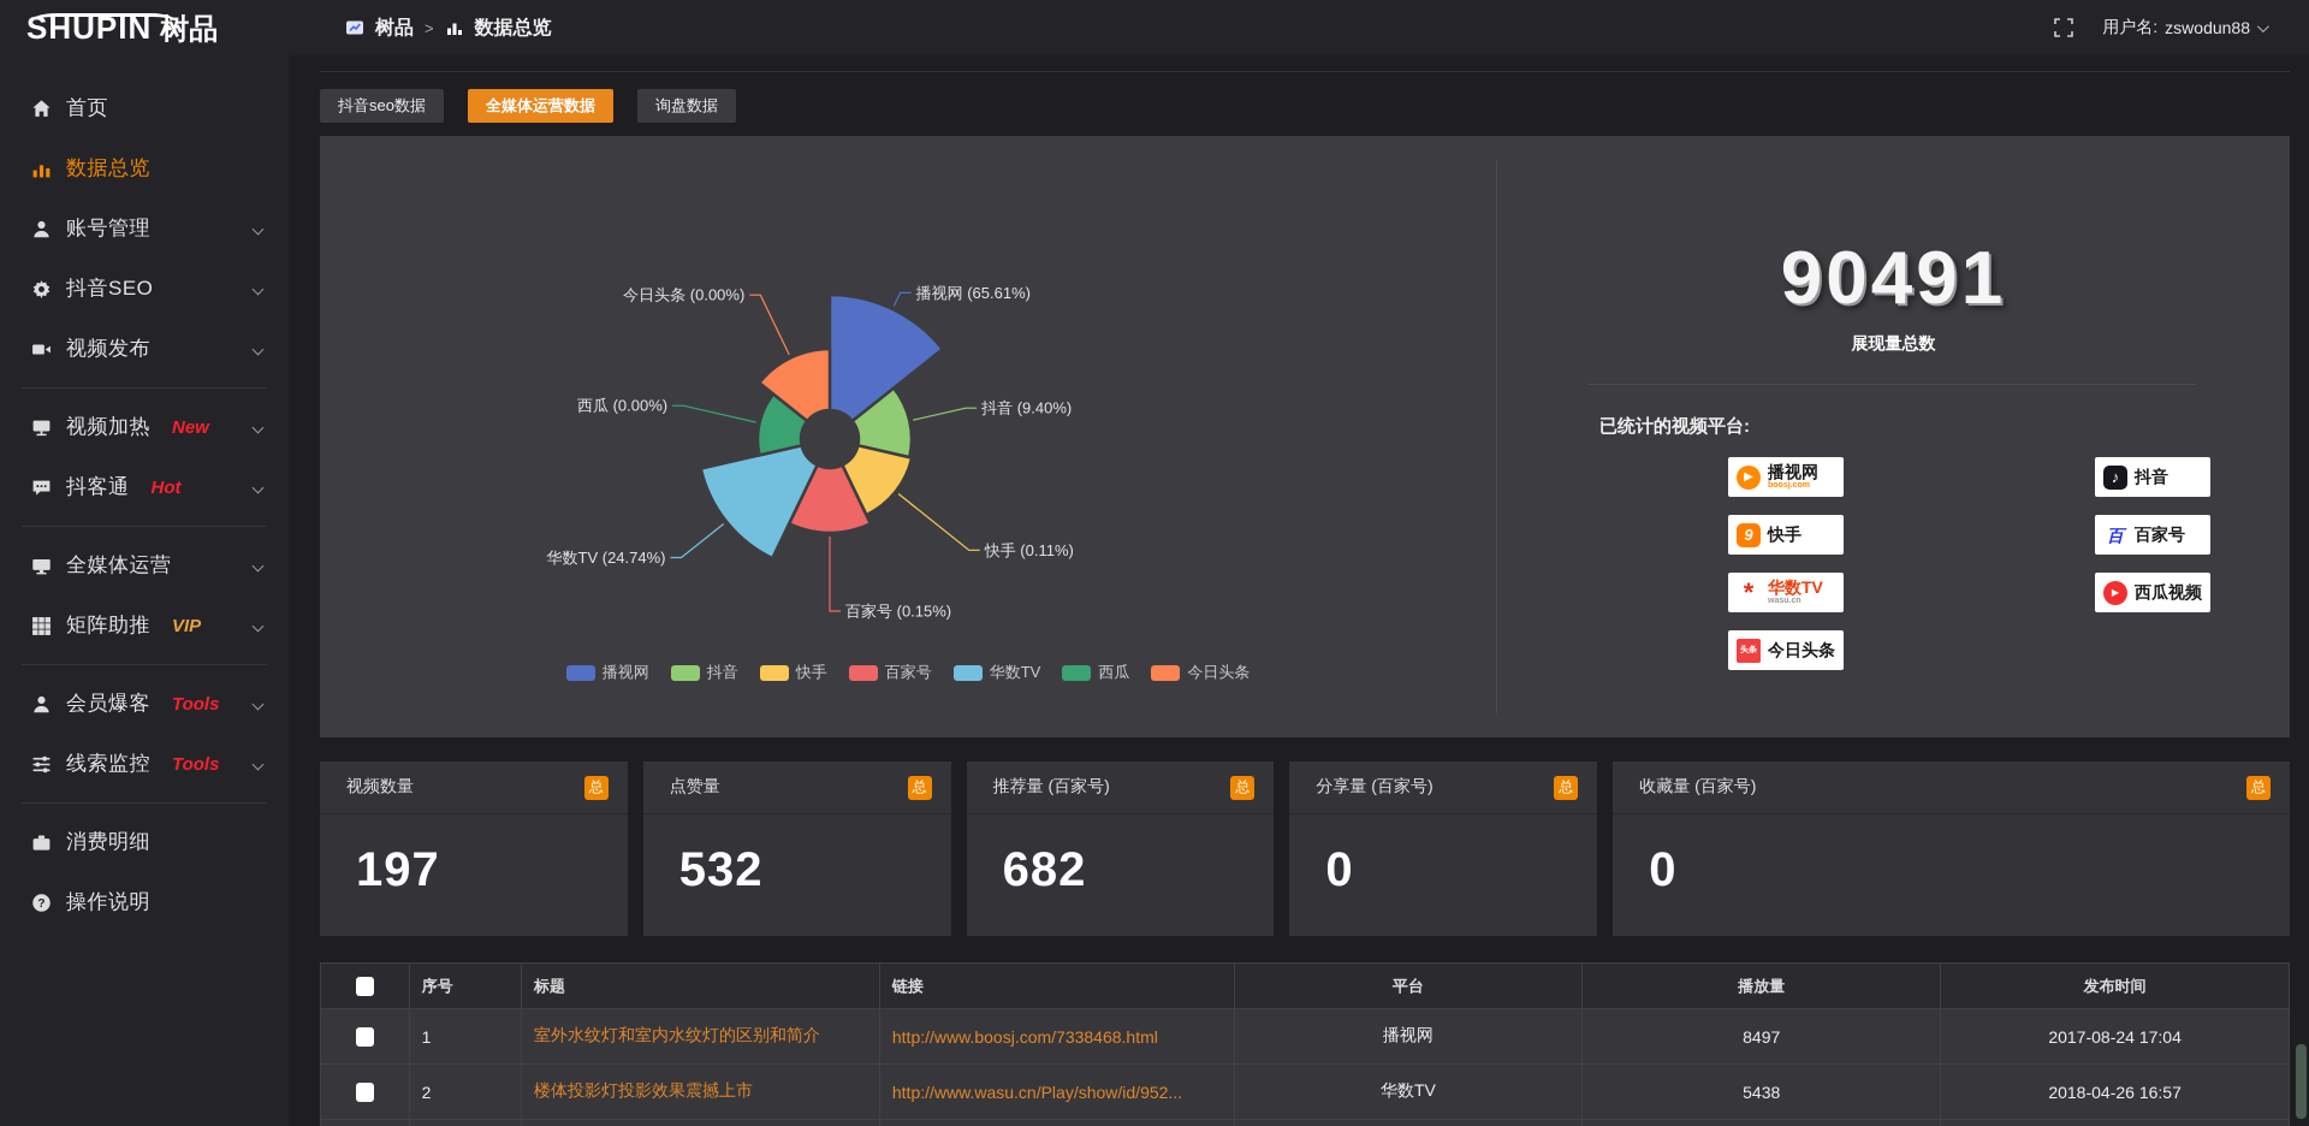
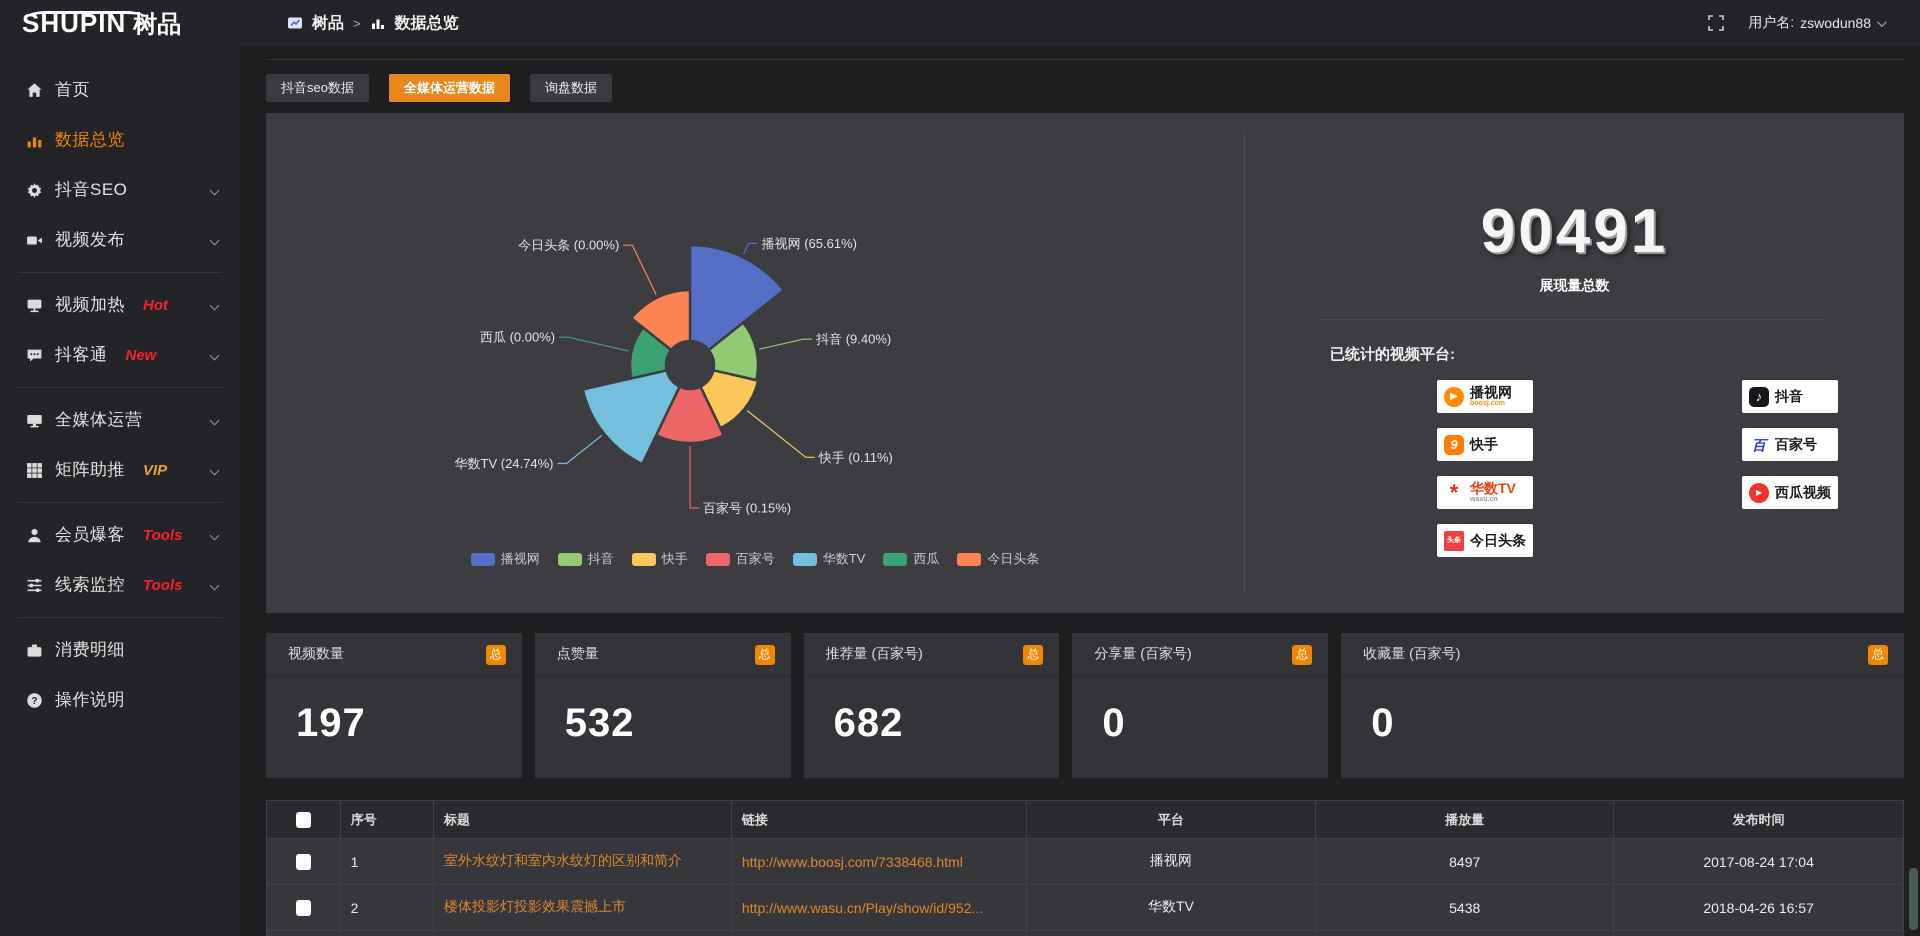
  SHUPIN
  树品
  树品
  >
  数据总览
  用户名:
  zswodun88
  首页
  数据总览
- 账号管理
  抖音SEO
  视频发布
  视频加热
- New
+ Hot
  抖客通
- Hot
+ New
  全媒体运营
  矩阵助推
  VIP
  会员爆客
  Tools
  线索监控
  Tools
  消费明细
  ?
  操作说明
  抖音seo数据
  全媒体运营数据
  询盘数据
  播视网 (65.61%)
  抖音 (9.40%)
  快手 (0.11%)
  百家号 (0.15%)
  华数TV (24.74%)
  西瓜 (0.00%)
  今日头条 (0.00%)
  播视网
  抖音
  快手
  百家号
  华数TV
  西瓜
  今日头条
  90491
  展现量总数
  已统计的视频平台:
  ▶
  播视网
  9
  快手
  *
  华数TV
  今日头条
  ♪
  抖音
  百
  百家号
  ▶
  西瓜视频
  视频数量
  总
  197
  点赞量
  总
  532
  推荐量 (百家号)
  总
  682
  分享量 (百家号)
  总
  0
  收藏量 (百家号)
  总
  0
  	序号	标题	链接	平台	播放量	发布时间
  	1	室外水纹灯和室内水纹灯的区别和简介	http://www.boosj.com/7338468.html	播视网	8497	2017-08-24 17:04
  	2	楼体投影灯投影效果震撼上市	http://www.wasu.cn/Play/show/id/952...	华数TV	5438	2018-04-26 16:57
